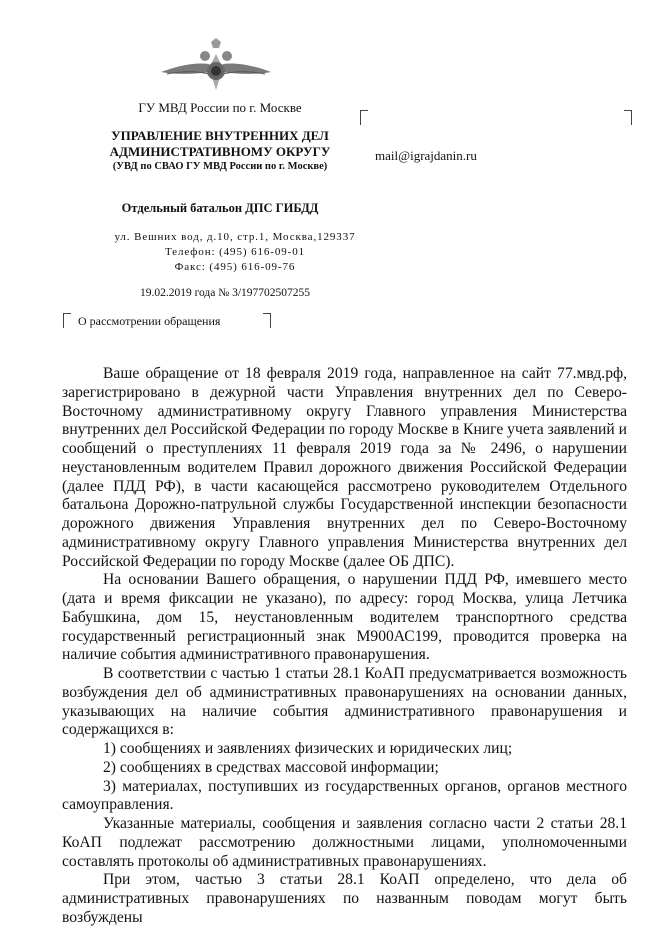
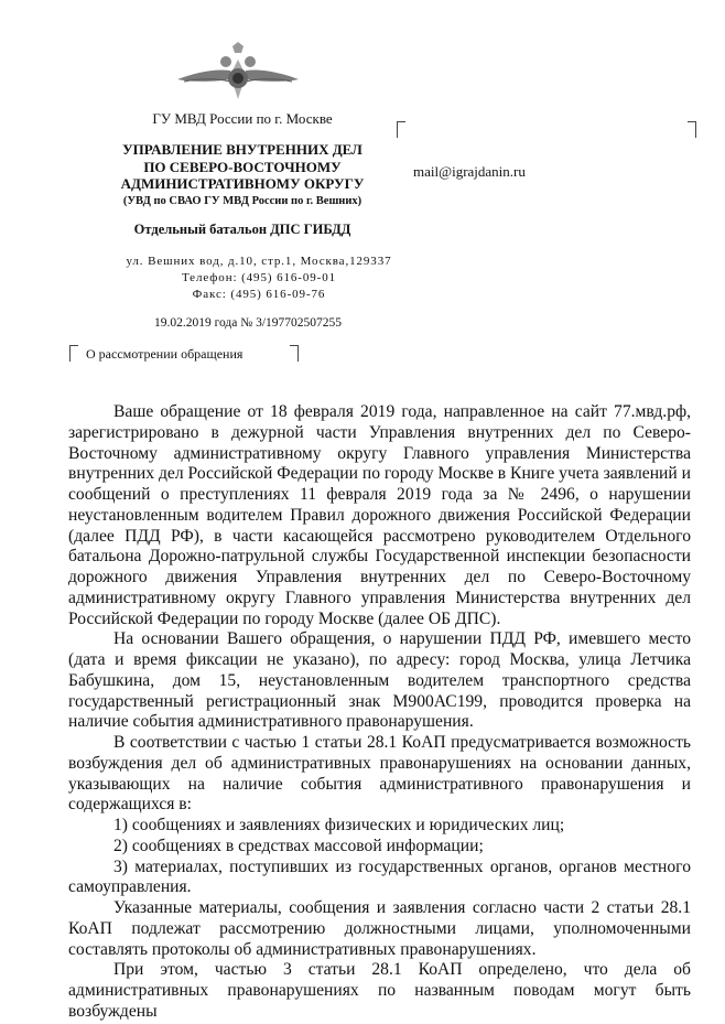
  ГУ МВД России по г. Москве
  УПРАВЛЕНИЕ ВНУТРЕННИХ ДЕЛ
+ ПО СЕВЕРО-ВОСТОЧНОМУ
  АДМИНИСТРАТИВНОМУ ОКРУГУ
- (УВД по СВАО ГУ МВД России по г. Москве)
+ (УВД по СВАО ГУ МВД России по г. Вешних)
  Отдельный батальон ДПС ГИБДД
  ул. Вешних вод, д.10, стр.1, Москва,129337
  Телефон: (495) 616-09-01
  Факс: (495) 616-09-76
  19.02.2019 года № 3/197702507255
  О рассмотрении обращения
  mail@igrajdanin.ru
  Ваше обращение от 18 февраля 2019 года, направленное на сайт 77.мвд.рф, зарегистрировано в дежурной части Управления внутренних дел по Северо-Восточному административному округу Главного управления Министерства внутренних дел Российской Федерации по городу Москве в Книге учета заявлений и сообщений о преступлениях 11 февраля 2019 года за № 2496, о нарушении неустановленным водителем Правил дорожного движения Российской Федерации (далее ПДД РФ), в части касающейся рассмотрено руководителем Отдельного батальона Дорожно-патрульной службы Государственной инспекции безопасности дорожного движения Управления внутренних дел по Северо-Восточному административному округу Главного управления Министерства внутренних дел Российской Федерации по городу Москве (далее ОБ ДПС).
  На основании Вашего обращения, о нарушении ПДД РФ, имевшего место (дата и время фиксации не указано), по адресу: город Москва, улица Летчика Бабушкина, дом 15, неустановленным водителем транспортного средства государственный регистрационный знак М900АС199, проводится проверка на наличие события административного правонарушения.
  В соответствии с частью 1 статьи 28.1 КоАП предусматривается возможность возбуждения дел об административных правонарушениях на основании данных, указывающих на наличие события административного правонарушения и содержащихся в:
  1) сообщениях и заявлениях физических и юридических лиц;
  2) сообщениях в средствах массовой информации;
  3) материалах, поступивших из государственных органов, органов местного самоуправления.
  Указанные материалы, сообщения и заявления согласно части 2 статьи 28.1 КоАП подлежат рассмотрению должностными лицами, уполномоченными составлять протоколы об административных правонарушениях.
  При этом, частью 3 статьи 28.1 КоАП определено, что дела об административных правонарушениях по названным поводам могут быть возбуждены
